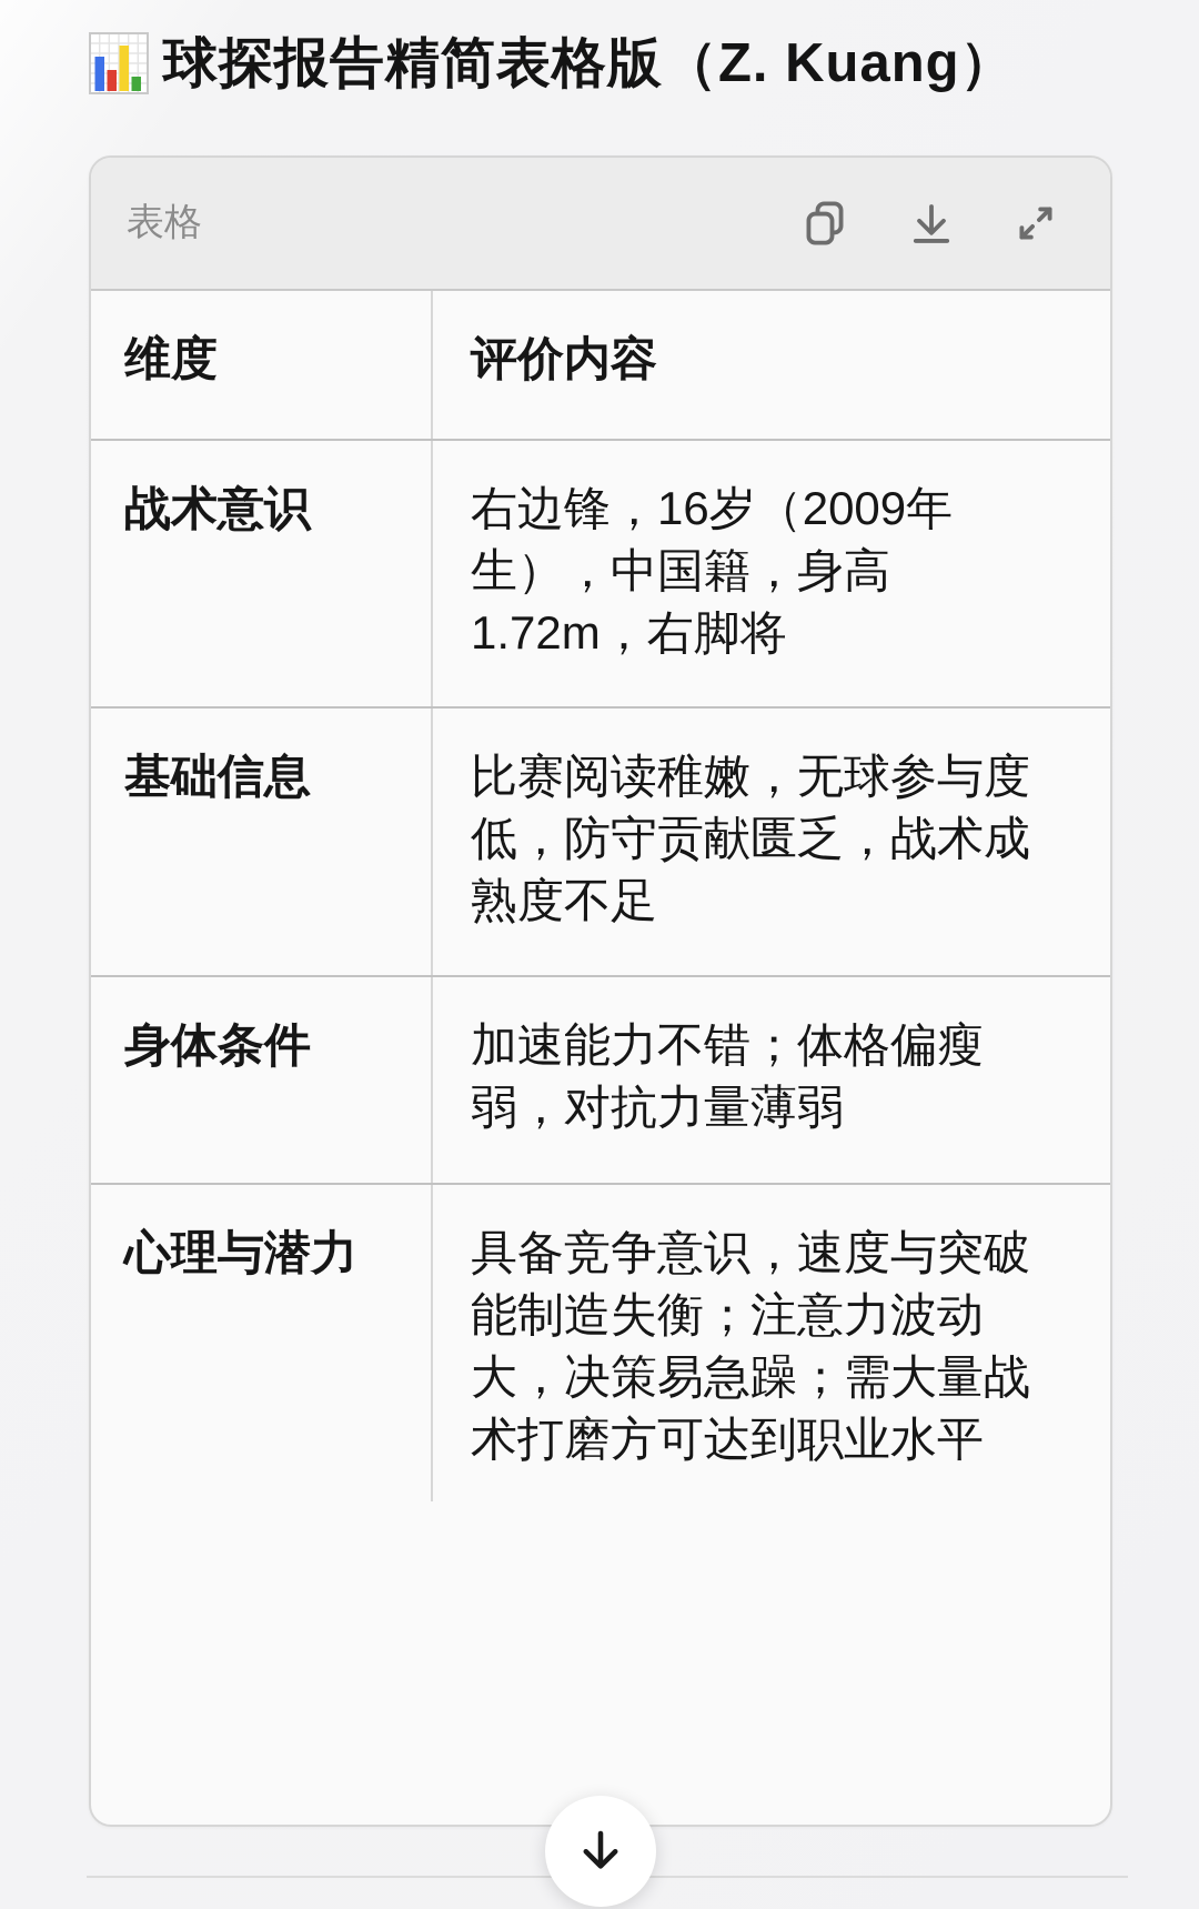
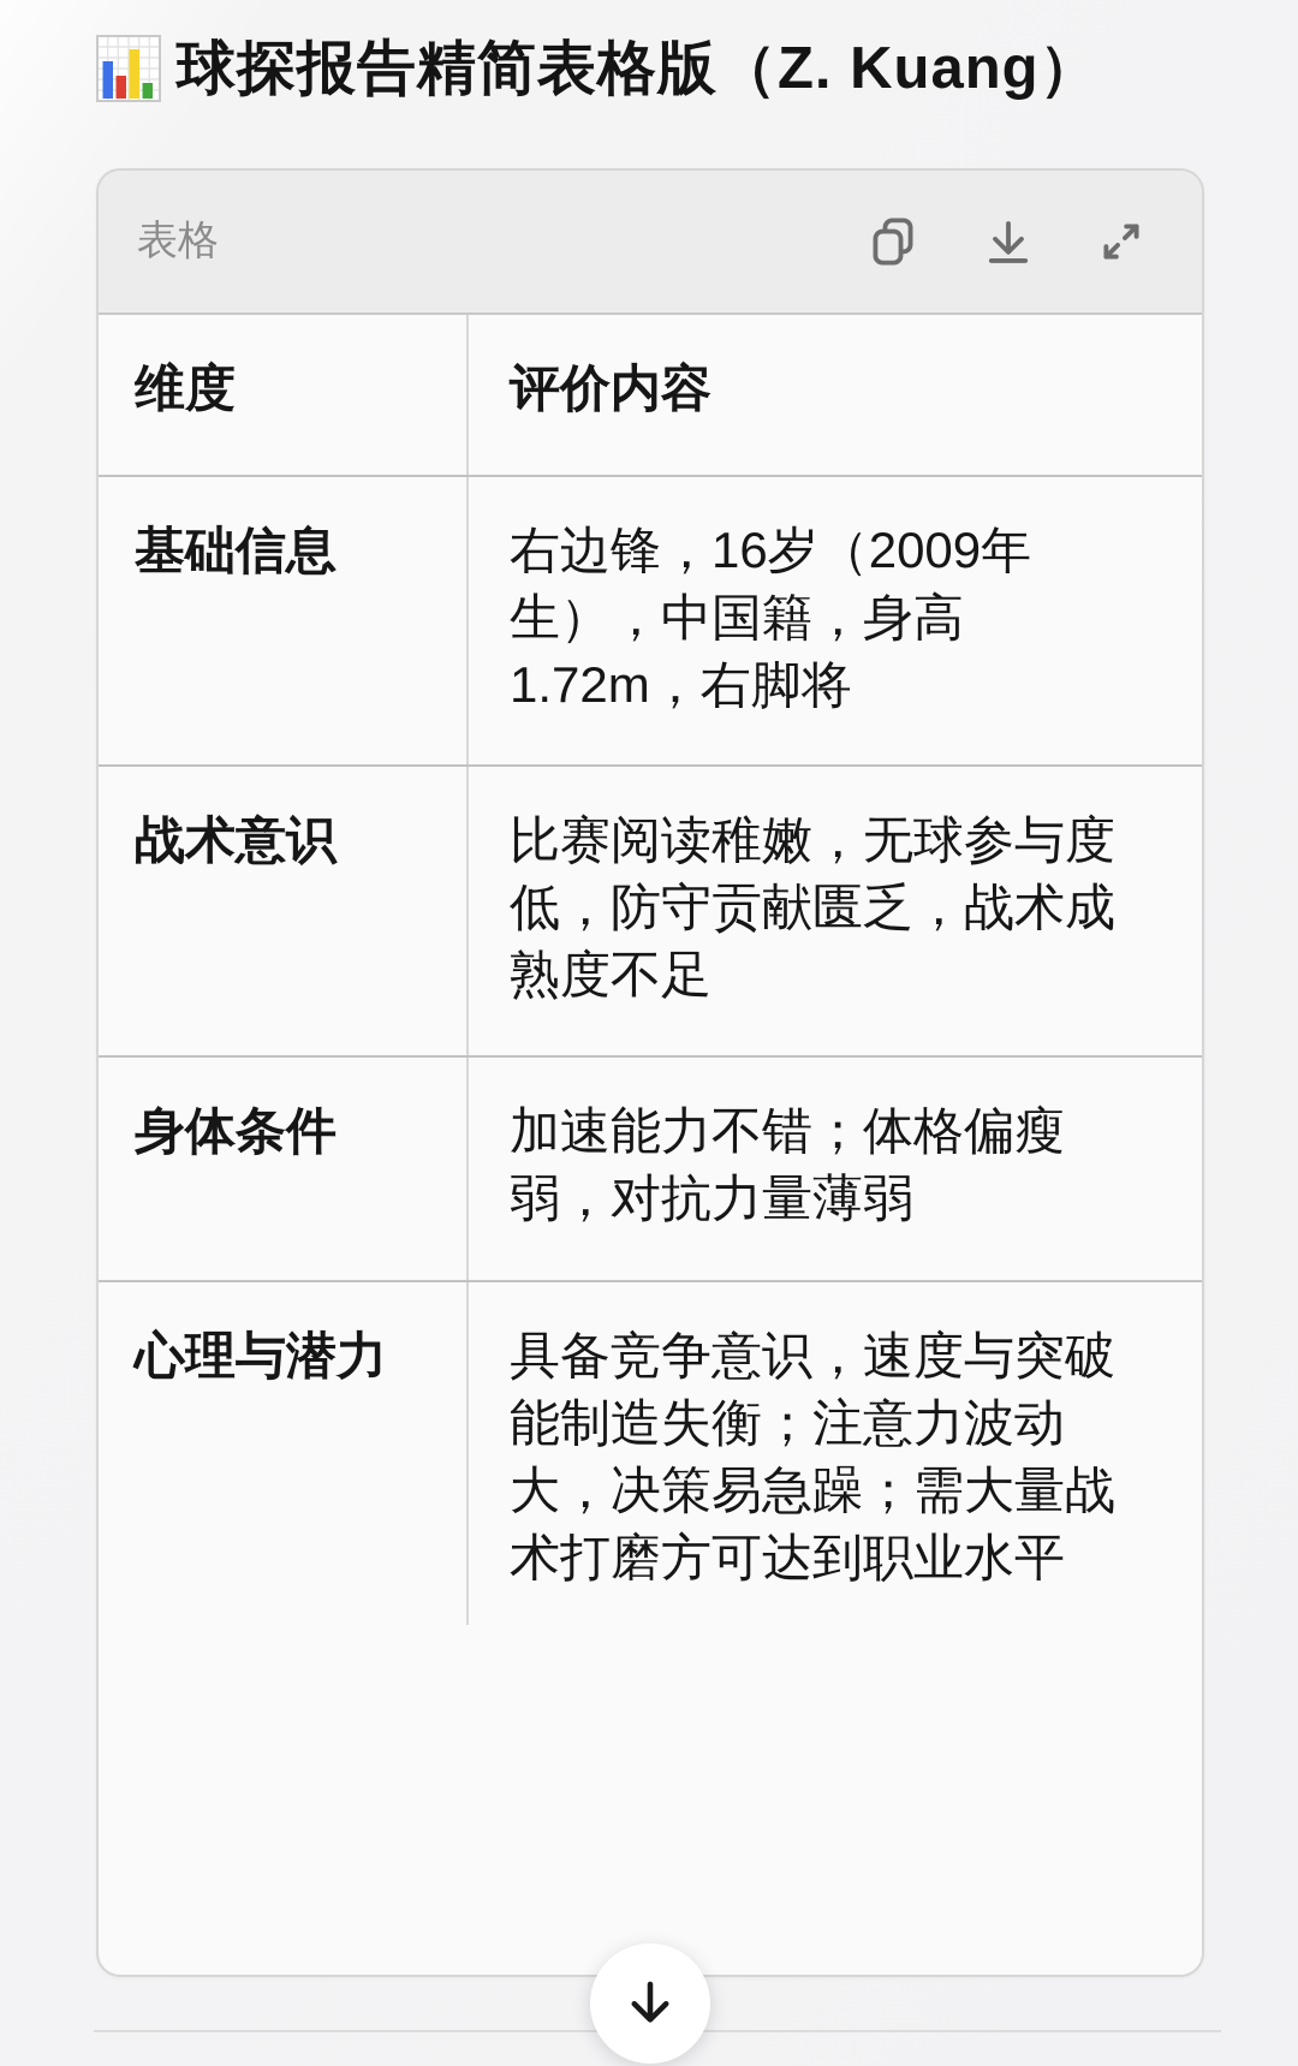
  球探报告精简表格版（Z. Kuang）
  表格
  维度
  评价内容
- 战术意识
+ 基础信息
  右边锋，16岁（2009年生），中国籍，身高1.72m，右脚将
- 基础信息
+ 战术意识
  比赛阅读稚嫩，无球参与度低，防守贡献匮乏，战术成熟度不足
  身体条件
  加速能力不错；体格偏瘦弱，对抗力量薄弱
  心理与潜力
  具备竞争意识，速度与突破能制造失衡；注意力波动大，决策易急躁；需大量战术打磨方可达到职业水平
